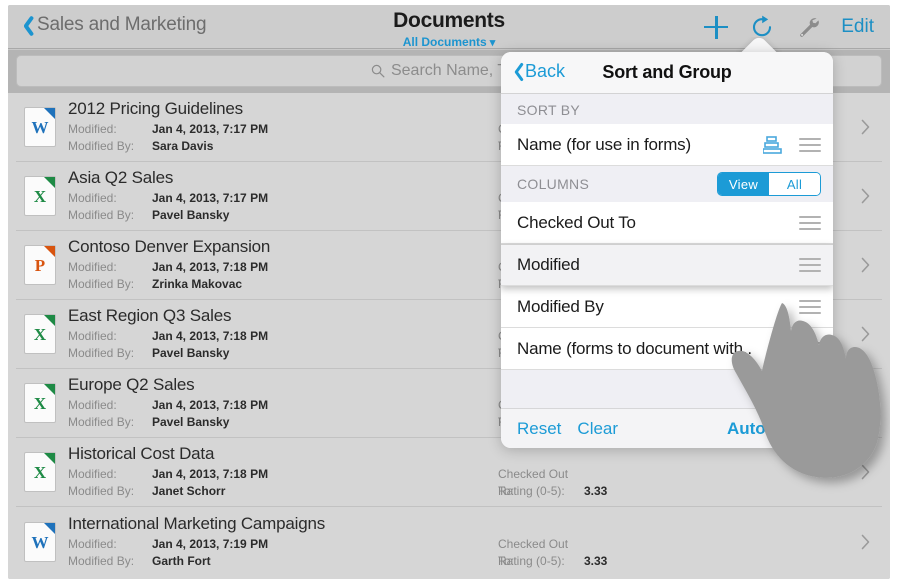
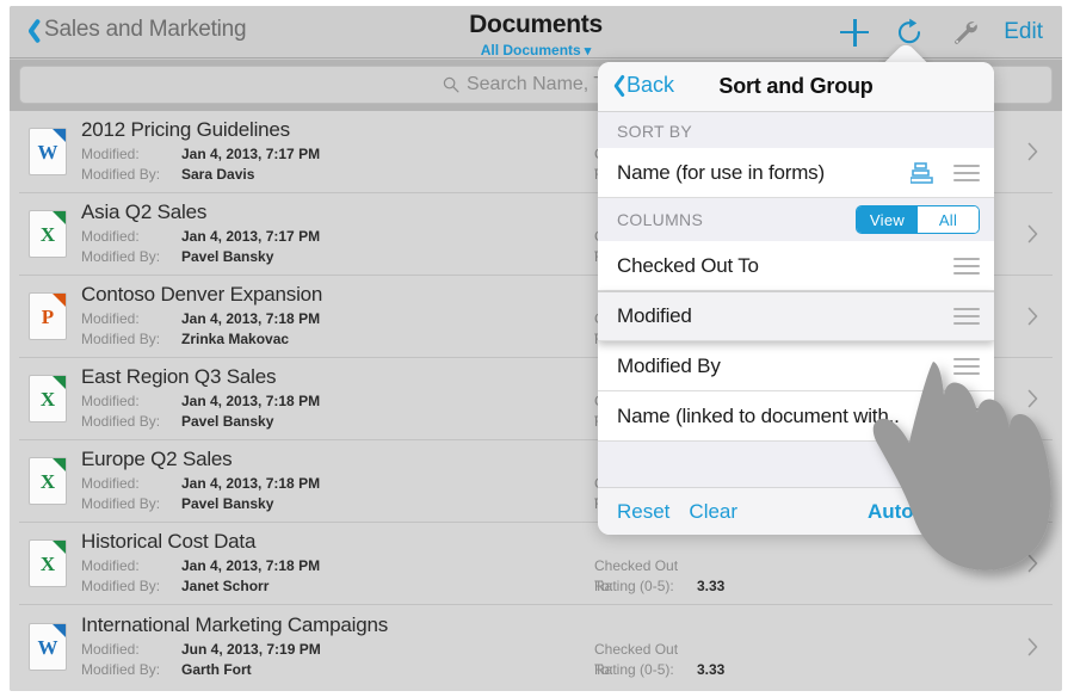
  Sales and Marketing
  Documents
  All Documents ▾
  Edit
  W
  2012 Pricing Guidelines
  Modified:
  Jan 4, 2013, 7:17 PM
  Modified By:
  Sara Davis
  X
  Asia Q2 Sales
  Modified:
  Jan 4, 2013, 7:17 PM
  Modified By:
  Pavel Bansky
  P
  Contoso Denver Expansion
  Modified:
  Jan 4, 2013, 7:18 PM
  Modified By:
  Zrinka Makovac
  X
  East Region Q3 Sales
  Modified:
  Jan 4, 2013, 7:18 PM
  Modified By:
  Pavel Bansky
  X
  Europe Q2 Sales
  Modified:
  Jan 4, 2013, 7:18 PM
  Modified By:
  Pavel Bansky
  X
  Historical Cost Data
  Modified:
  Jan 4, 2013, 7:18 PM
  Modified By:
  Janet Schorr
  Checked Out To:
  Rating (0-5):
  3.33
  W
  International Marketing Campaigns
  Modified:
- Jan 4, 2013, 7:19 PM
+ Jun 4, 2013, 7:19 PM
  Modified By:
  Garth Fort
  Checked Out To:
  Rating (0-5):
  3.33
  Back
  Sort and Group
  SORT BY
  Name (for use in forms)
  COLUMNS
  View
  All
  Checked Out To
  Modified
  Modified By
- Name (forms to document with..
+ Name (linked to document with..
  Reset
  Clear
